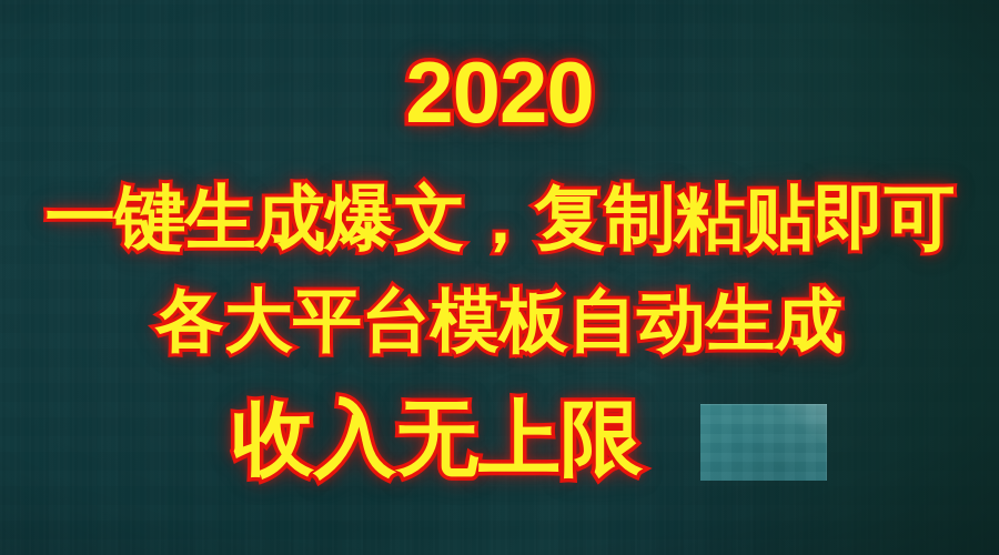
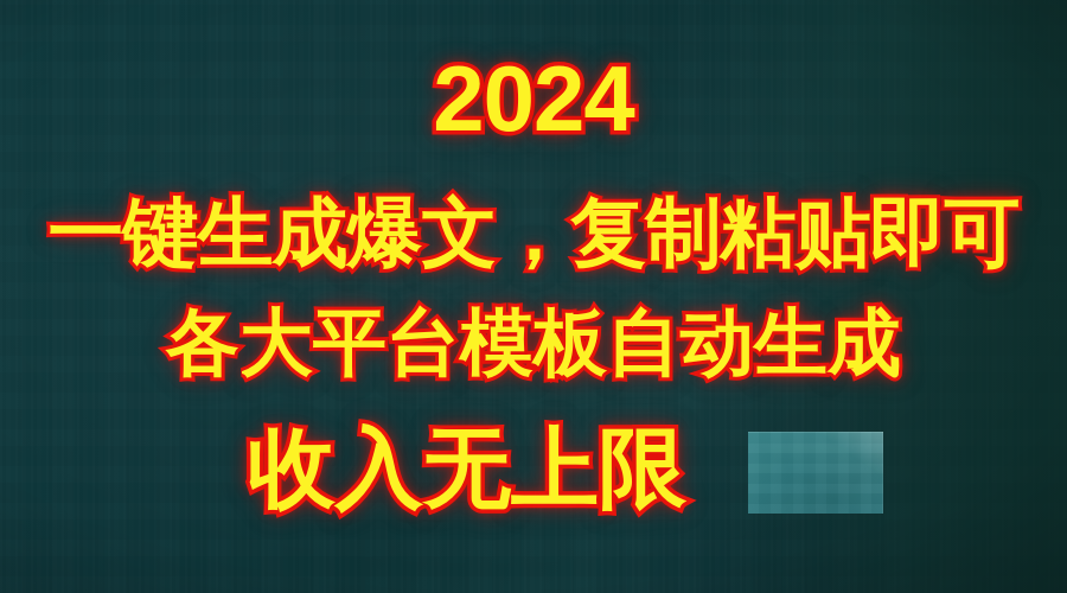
- 2020
+ 2024
  一键生成爆文，复制粘贴即可
  各大平台模板自动生成
  收入无上限
